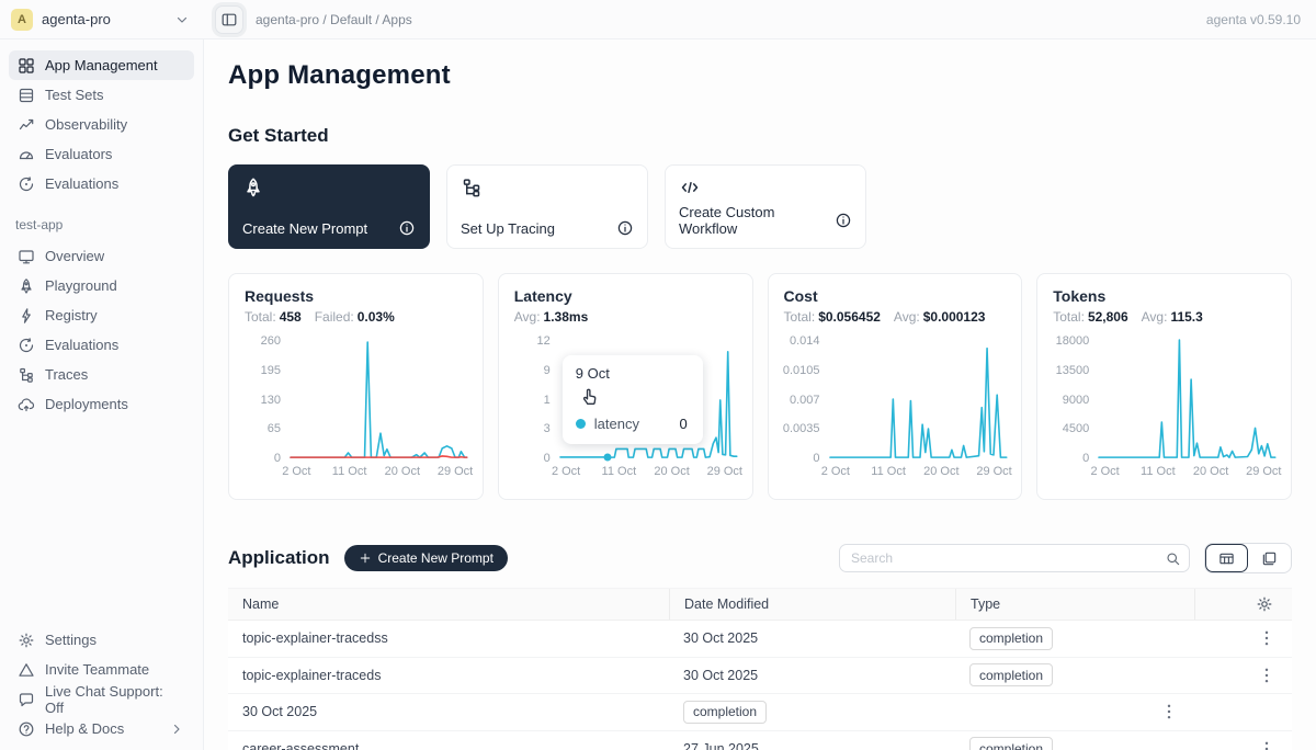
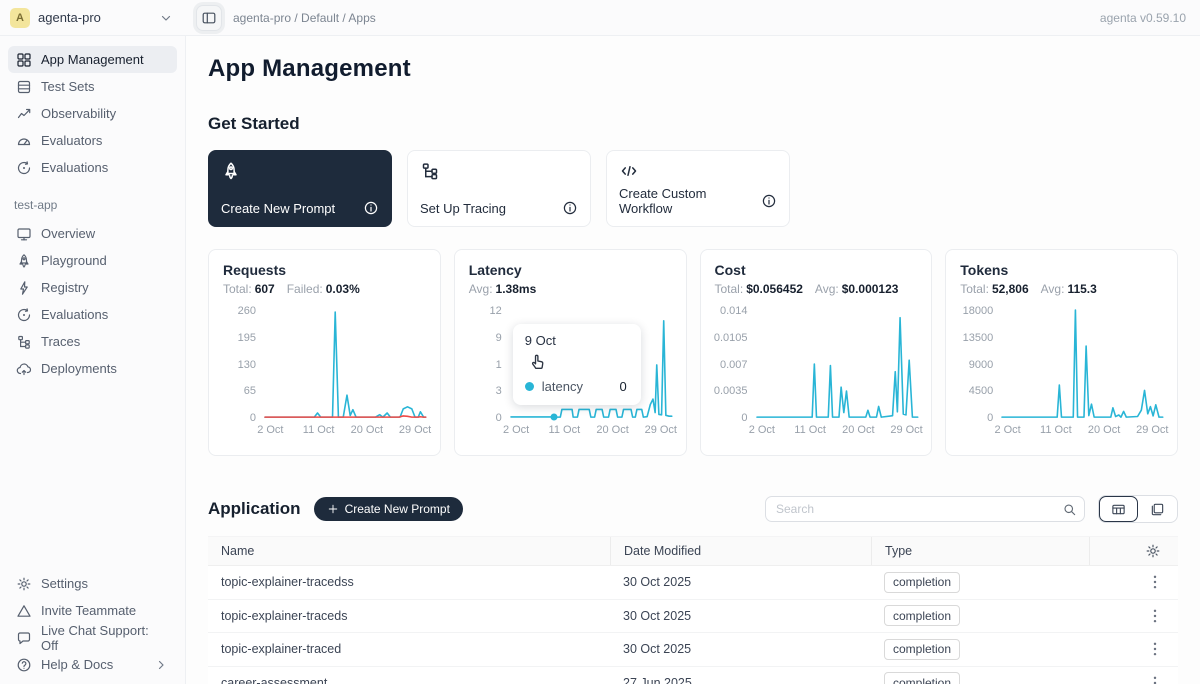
  A
  agenta-pro
  agenta-pro / Default / Apps
  agenta v0.59.10
  App Management
  Test Sets
  Observability
  Evaluators
  Evaluations
  test-app
  Overview
  Playground
  Registry
  Evaluations
  Traces
  Deployments
  Settings
  Invite Teammate
  Live Chat Support: Off
  Help & Docs
  App Management
  Get Started
  Create New Prompt
  Set Up Tracing
  Create Custom Workflow
  Requests
- Total: 458
+ Total: 607
  Failed: 0.03%
  260
  195
  130
  65
  0
  2 Oct
  11 Oct
  20 Oct
  29 Oct
  Latency
  Avg: 1.38ms
  12
  9
  1
  3
  0
  2 Oct
  11 Oct
  20 Oct
  29 Oct
  9 Oct
  latency
  0
  Cost
  Total: $0.056452
  Avg: $0.000123
  0.014
  0.0105
  0.007
  0.0035
  0
  2 Oct
  11 Oct
  20 Oct
  29 Oct
  Tokens
  Total: 52,806
  Avg: 115.3
  18000
  13500
  9000
  4500
  0
  2 Oct
  11 Oct
  20 Oct
  29 Oct
  Application
  Create New Prompt
  Search
  Name
  Date Modified
  Type
  topic-explainer-tracedss
  30 Oct 2025
  completion
  topic-explainer-traceds
  30 Oct 2025
  completion
+ topic-explainer-traced
  30 Oct 2025
  completion
  career-assessment
  27 Jun 2025
  completion
